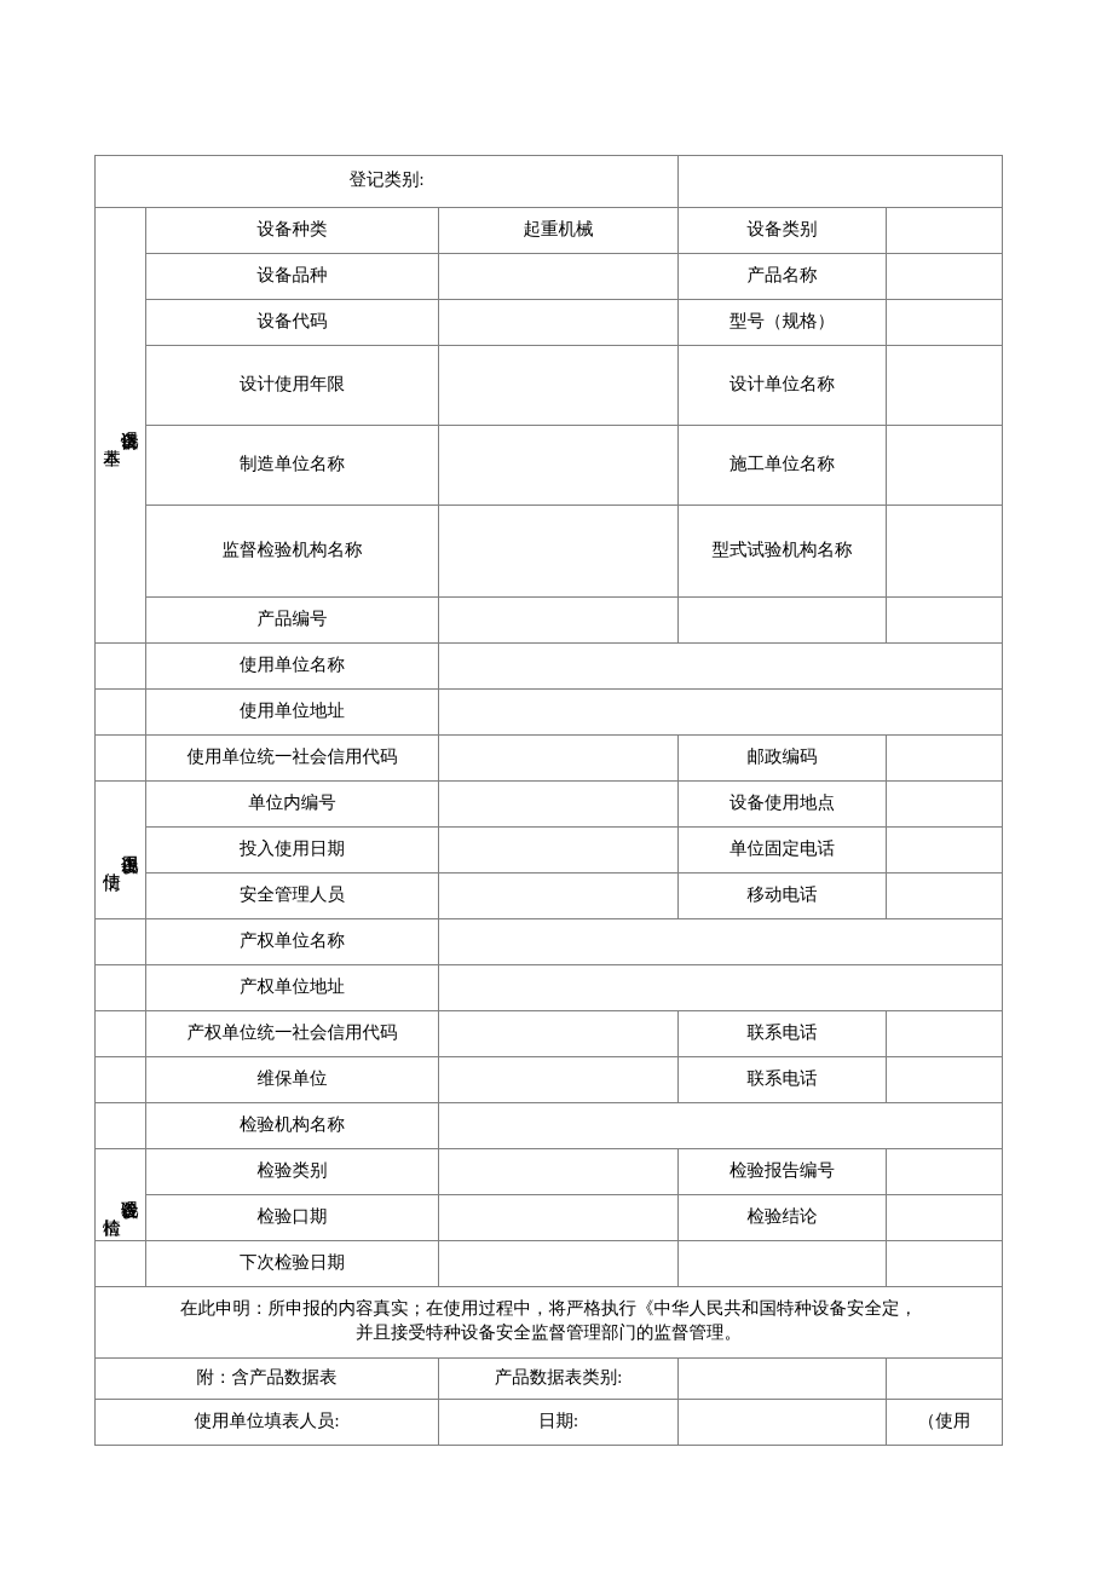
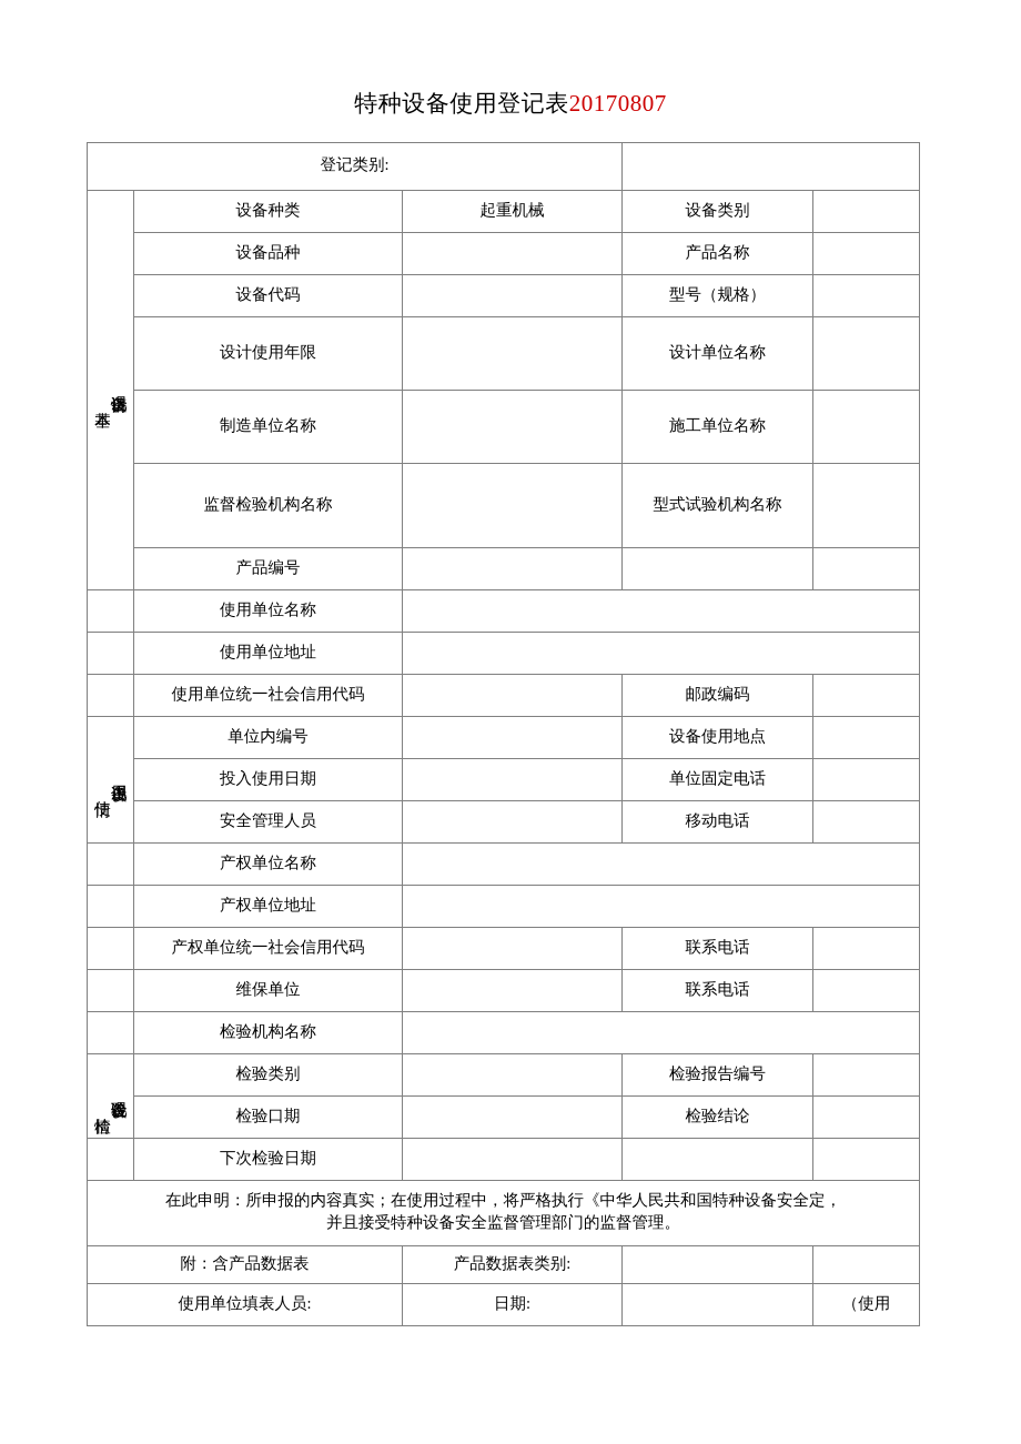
+ 特种设备使用登记表20170807
  登记类别:
  	设备种类	起重机械	设备类别
  设备品种		产品名称
  设备代码		型号（规格）
  设计使用年限		设计单位名称
  制造单位名称		施工单位名称
  监督检验机构名称		型式试验机构名称
  产品编号
  	使用单位名称
  	使用单位地址
  	使用单位统一社会信用代码		邮政编码
  	单位内编号		设备使用地点
  投入使用日期		单位固定电话
  安全管理人员		移动电话
  	产权单位名称
  	产权单位地址
  	产权单位统一社会信用代码		联系电话
  	维保单位		联系电话
  	检验机构名称
  	检验类别		检验报告编号
  检验口期		检验结论
  	下次检验日期
  在此申明：所申报的内容真实；在使用过程中，将严格执行《中华人民共和国特种设备安全定，并且接受特种设备安全监督管理部门的监督管理。
  附：含产品数据表	产品数据表类别:
  使用单位填表人员:	日期:		（使用
